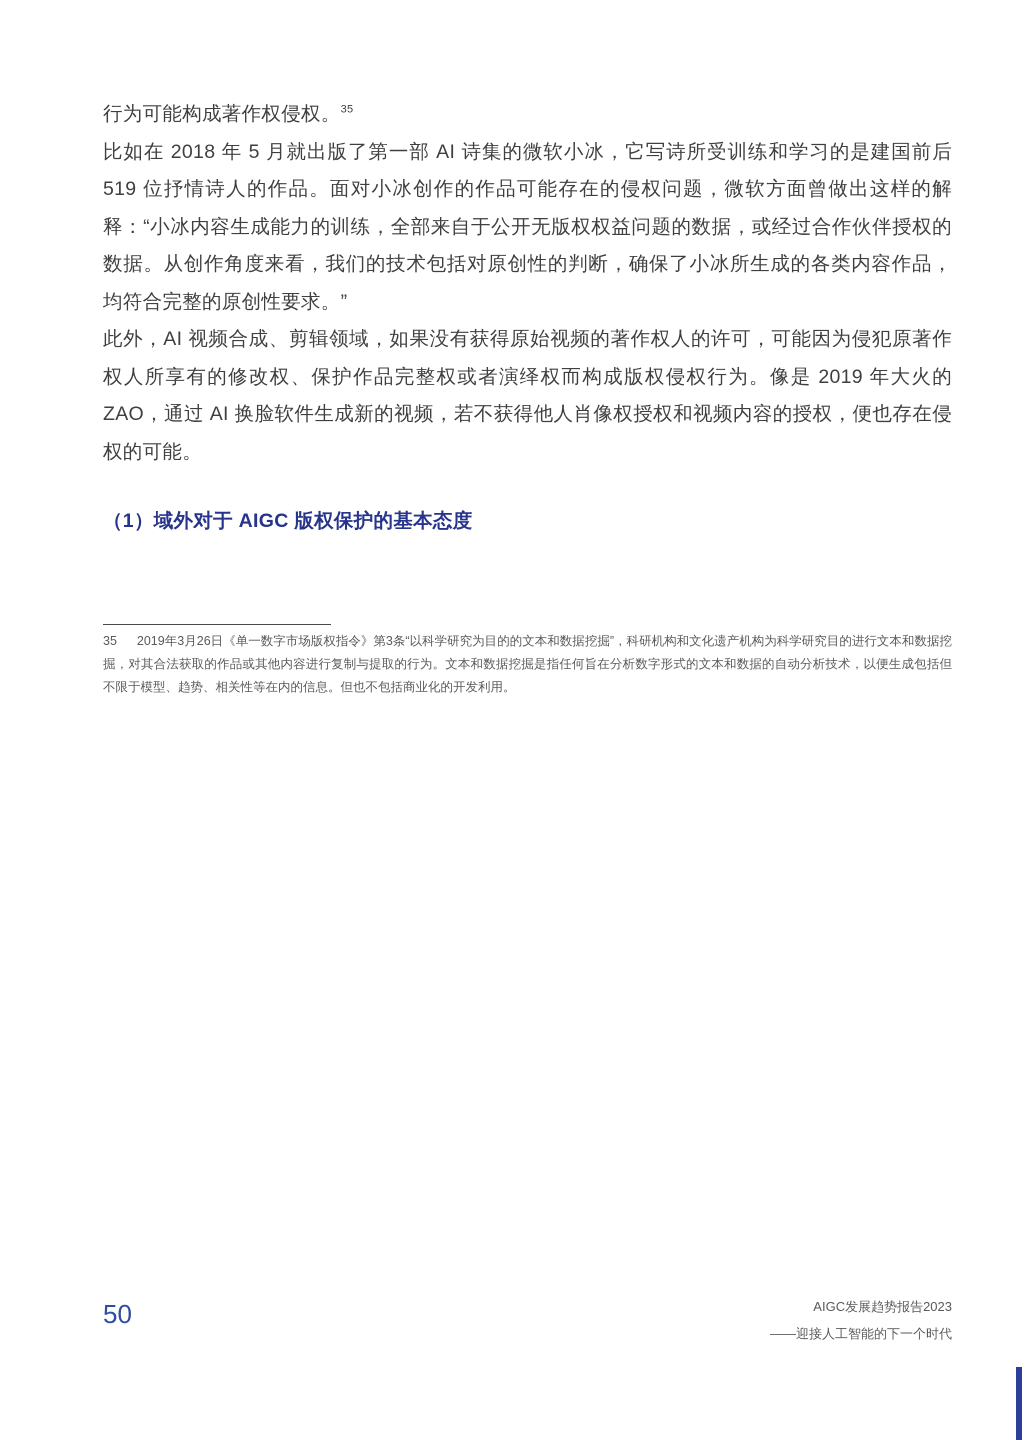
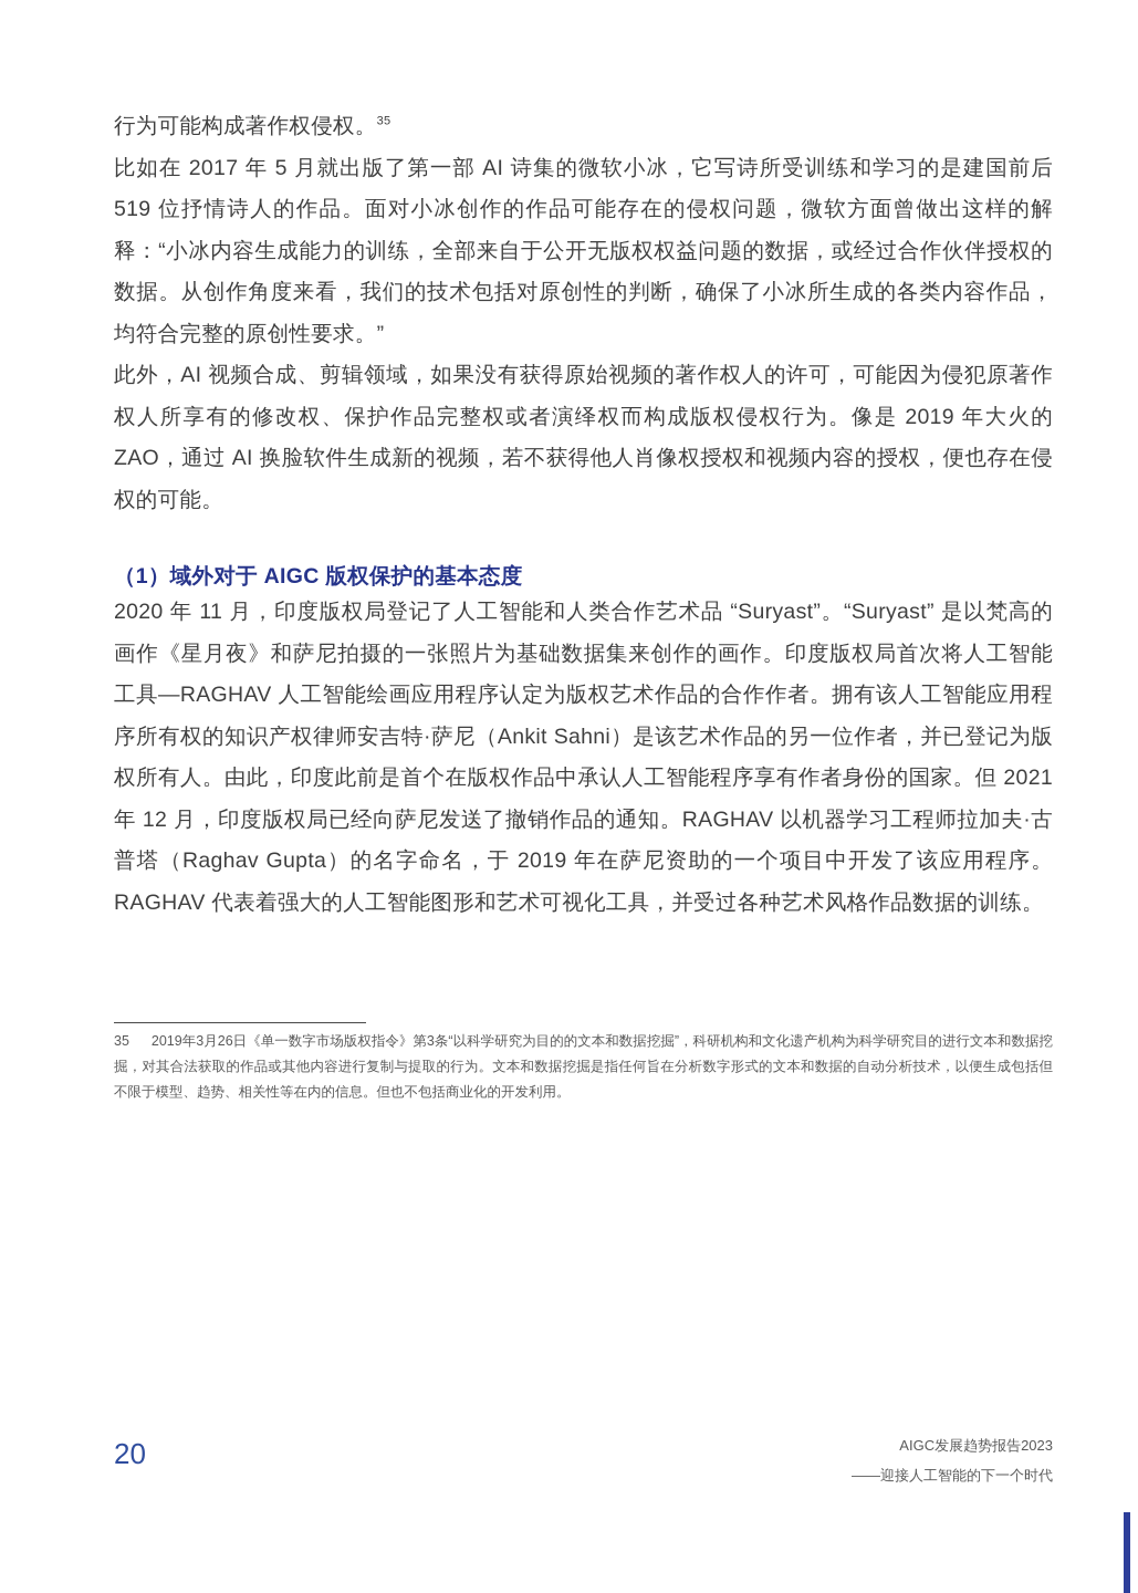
  行为可能构成著作权侵权。35
- 比如在 2018 年 5 月就出版了第一部 AI 诗集的微软小冰，它写诗所受训练和学习的是建国前后 519 位抒情诗人的作品。面对小冰创作的作品可能存在的侵权问题，微软方面曾做出这样的解释：“小冰内容生成能力的训练，全部来自于公开无版权权益问题的数据，或经过合作伙伴授权的数据。从创作角度来看，我们的技术包括对原创性的判断，确保了小冰所生成的各类内容作品，均符合完整的原创性要求。”
+ 比如在 2017 年 5 月就出版了第一部 AI 诗集的微软小冰，它写诗所受训练和学习的是建国前后 519 位抒情诗人的作品。面对小冰创作的作品可能存在的侵权问题，微软方面曾做出这样的解释：“小冰内容生成能力的训练，全部来自于公开无版权权益问题的数据，或经过合作伙伴授权的数据。从创作角度来看，我们的技术包括对原创性的判断，确保了小冰所生成的各类内容作品，均符合完整的原创性要求。”
  此外，AI 视频合成、剪辑领域，如果没有获得原始视频的著作权人的许可，可能因为侵犯原著作权人所享有的修改权、保护作品完整权或者演绎权而构成版权侵权行为。像是 2019 年大火的 ZAO，通过 AI 换脸软件生成新的视频，若不获得他人肖像权授权和视频内容的授权，便也存在侵权的可能。
  （1）域外对于 AIGC 版权保护的基本态度
+ 2020 年 11 月，印度版权局登记了人工智能和人类合作艺术品 “Suryast”。“Suryast” 是以梵高的画作《星月夜》和萨尼拍摄的一张照片为基础数据集来创作的画作。印度版权局首次将人工智能工具—RAGHAV 人工智能绘画应用程序认定为版权艺术作品的合作作者。拥有该人工智能应用程序所有权的知识产权律师安吉特·萨尼（Ankit Sahni）是该艺术作品的另一位作者，并已登记为版权所有人。由此，印度此前是首个在版权作品中承认人工智能程序享有作者身份的国家。但 2021 年 12 月，印度版权局已经向萨尼发送了撤销作品的通知。RAGHAV 以机器学习工程师拉加夫·古普塔（Raghav Gupta）的名字命名，于 2019 年在萨尼资助的一个项目中开发了该应用程序。RAGHAV 代表着强大的人工智能图形和艺术可视化工具，并受过各种艺术风格作品数据的训练。
  35 2019年3月26日《单一数字市场版权指令》第3条“以科学研究为目的的文本和数据挖掘”，科研机构和文化遗产机构为科学研究目的进行文本和数据挖掘，对其合法获取的作品或其他内容进行复制与提取的行为。文本和数据挖掘是指任何旨在分析数字形式的文本和数据的自动分析技术，以便生成包括但不限于模型、趋势、相关性等在内的信息。但也不包括商业化的开发利用。
- 50
+ 20
  AIGC发展趋势报告2023
  ——迎接人工智能的下一个时代
